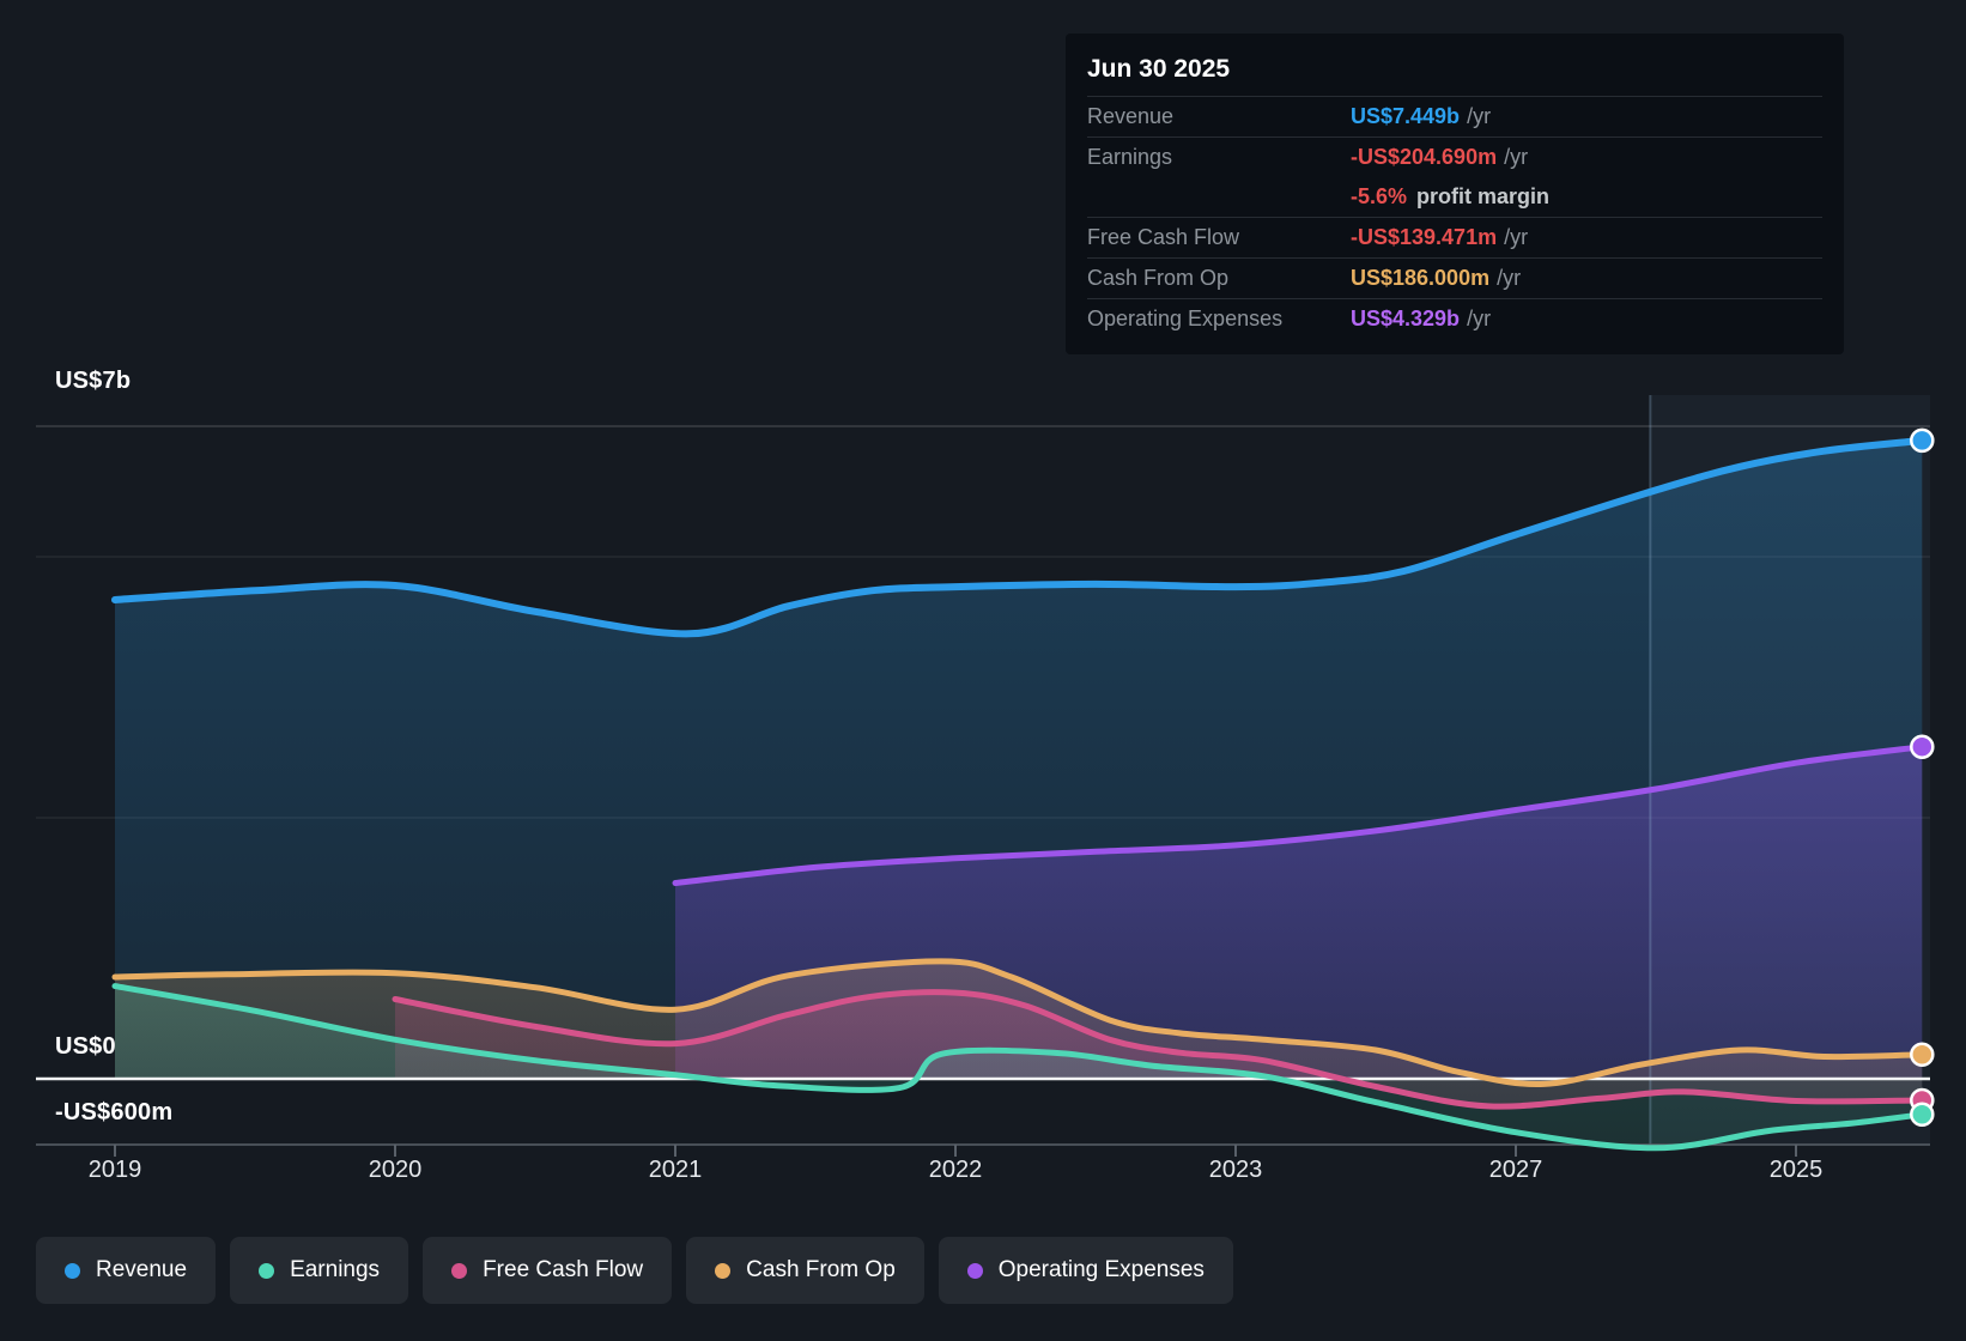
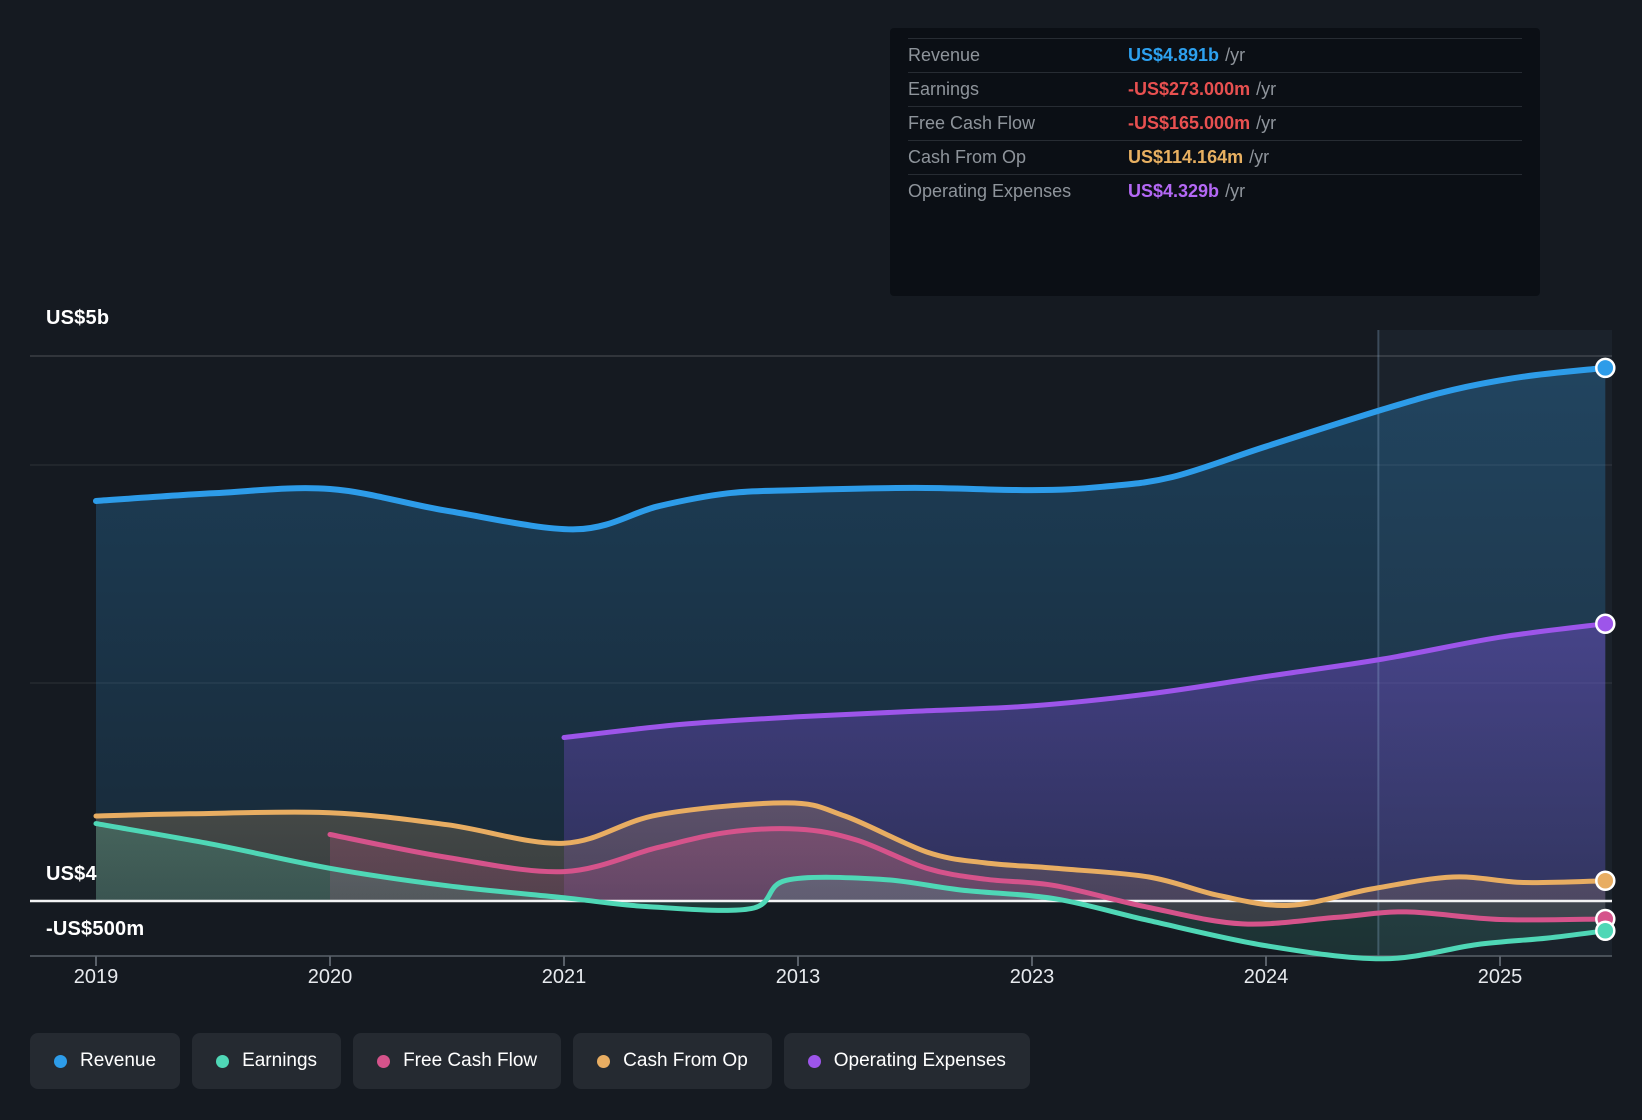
- US$7b
+ US$5b
- US$0
+ US$4
- -US$600m
+ -US$500m
  2019
  2020
  2021
- 2022
+ 2013
  2023
- 2027
+ 2024
  2025
- Jun 30 2025
  Revenue
- US$7.449b
+ US$4.891b
  /yr
  Earnings
- -US$204.690m
+ -US$273.000m
  /yr
- -5.6%
- profit margin
  Free Cash Flow
- -US$139.471m
+ -US$165.000m
  /yr
  Cash From Op
- US$186.000m
+ US$114.164m
  /yr
  Operating Expenses
  US$4.329b
  /yr
  Revenue
  Earnings
  Free Cash Flow
  Cash From Op
  Operating Expenses
